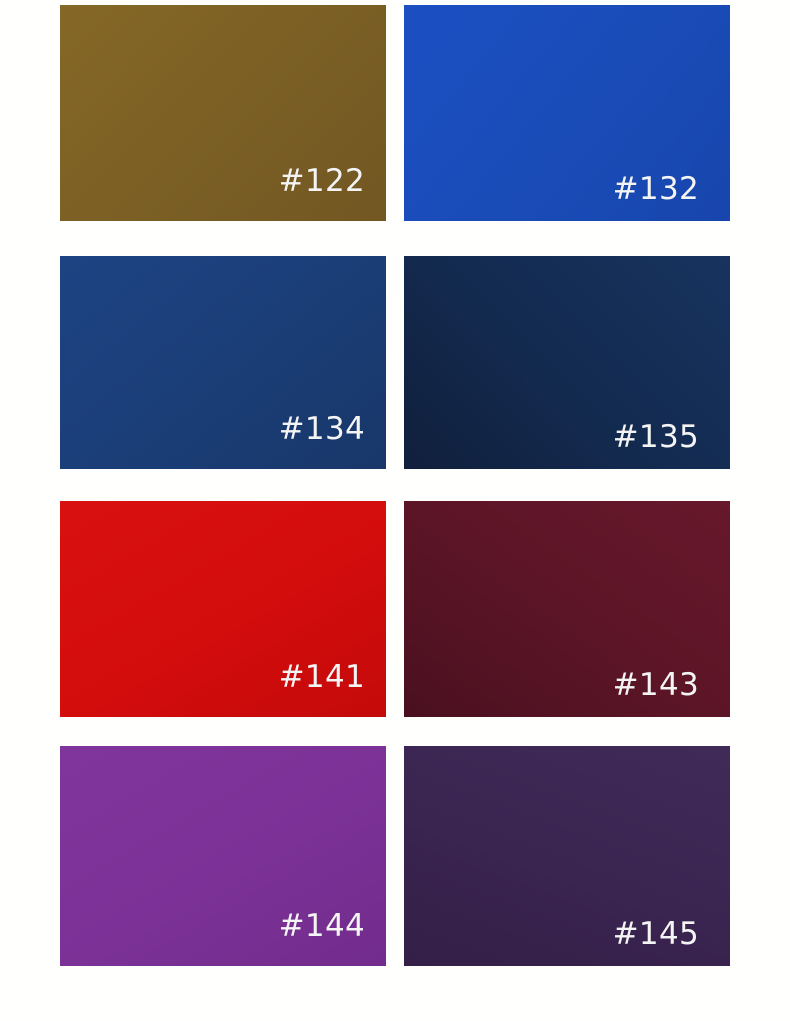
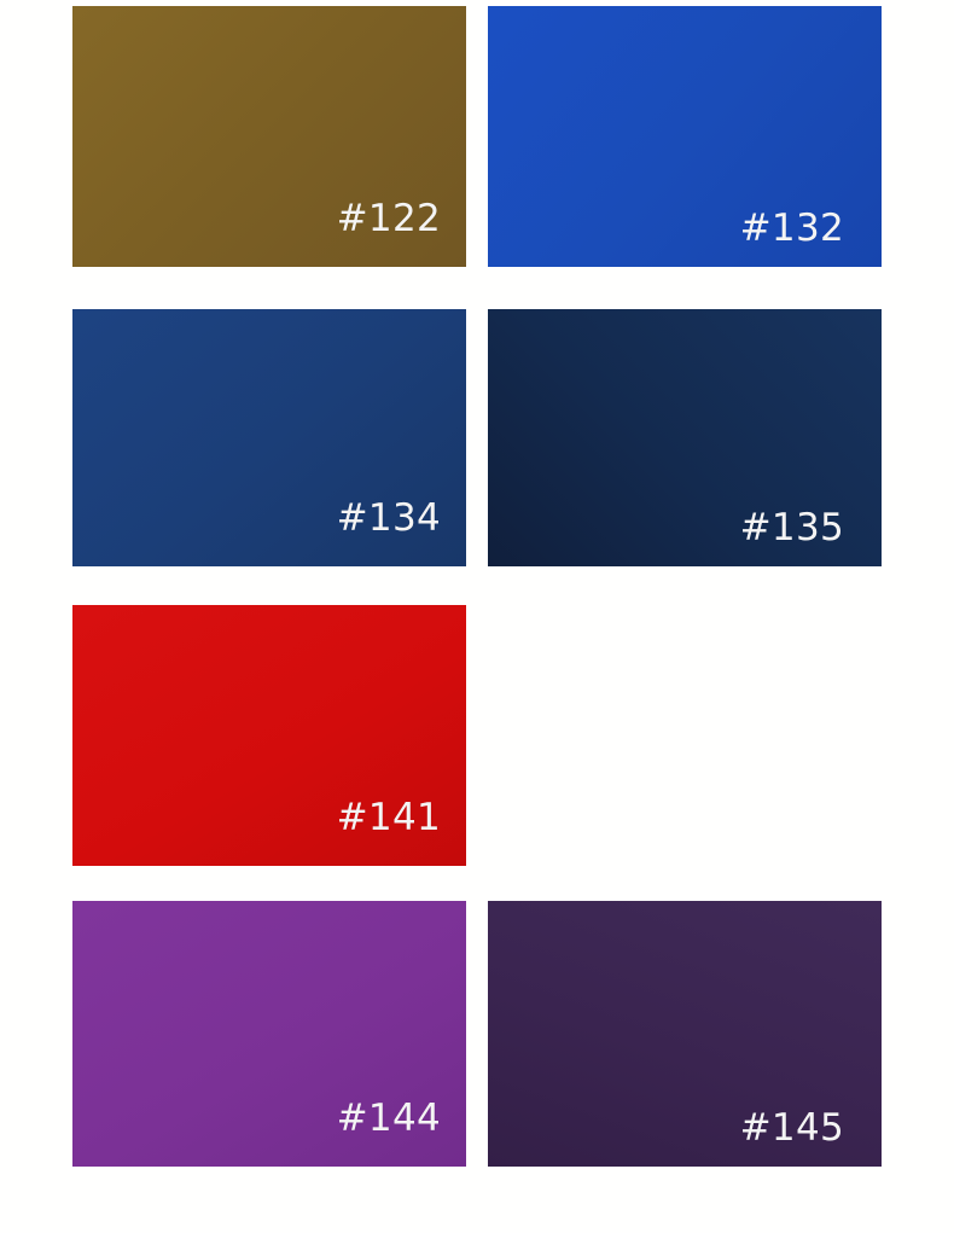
  #122
  #132
  #134
  #135
  #141
- #143
  #144
  #145
